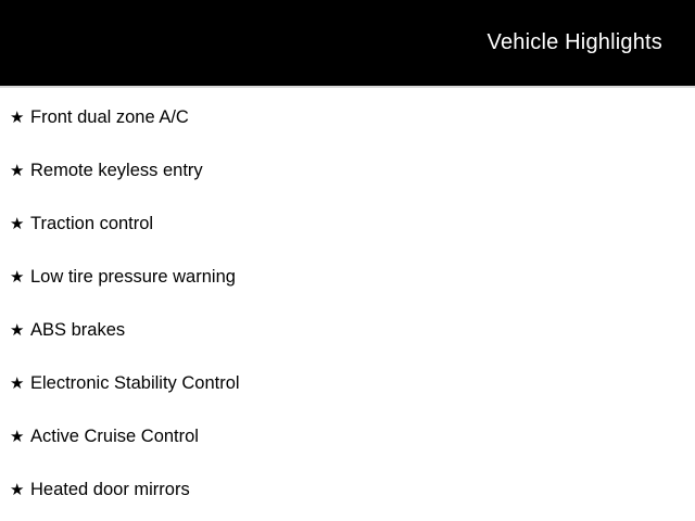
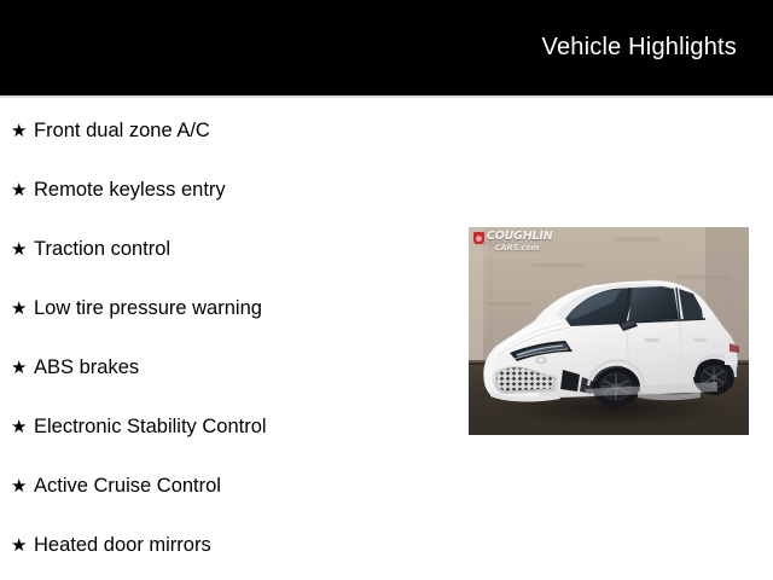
  Vehicle Highlights
  ★
  Front dual zone A/C
  ★
  Remote keyless entry
  ★
  Traction control
  ★
  Low tire pressure warning
  ★
  ABS brakes
  ★
  Electronic Stability Control
  ★
  Active Cruise Control
  ★
  Heated door mirrors
+ COUGHLIN
+ CARS.com
